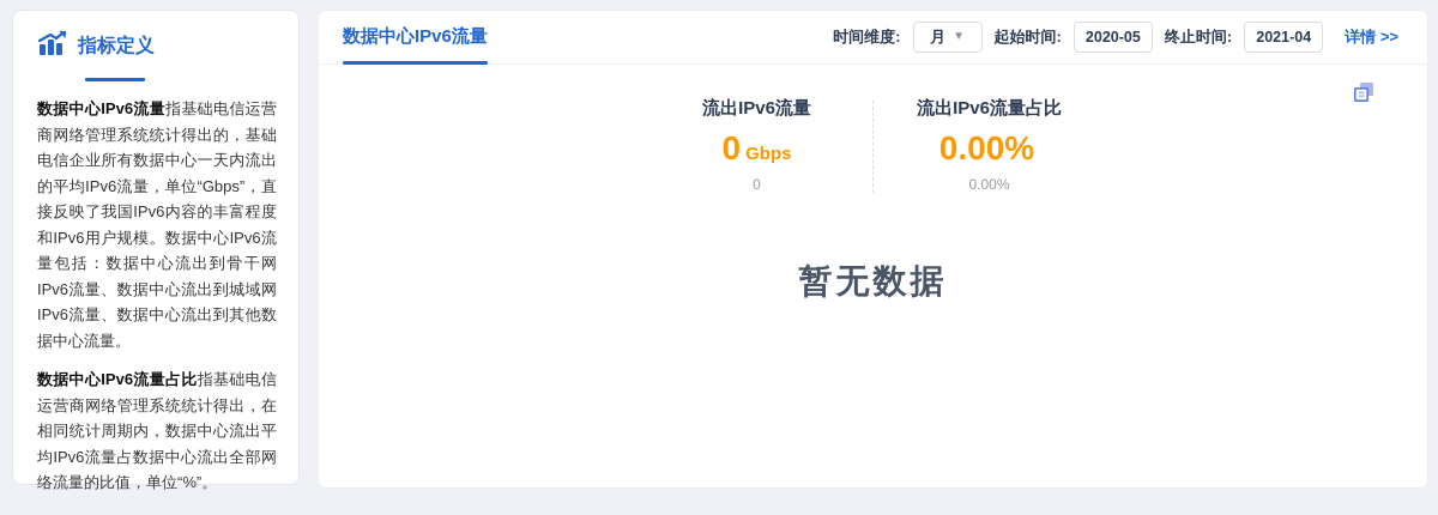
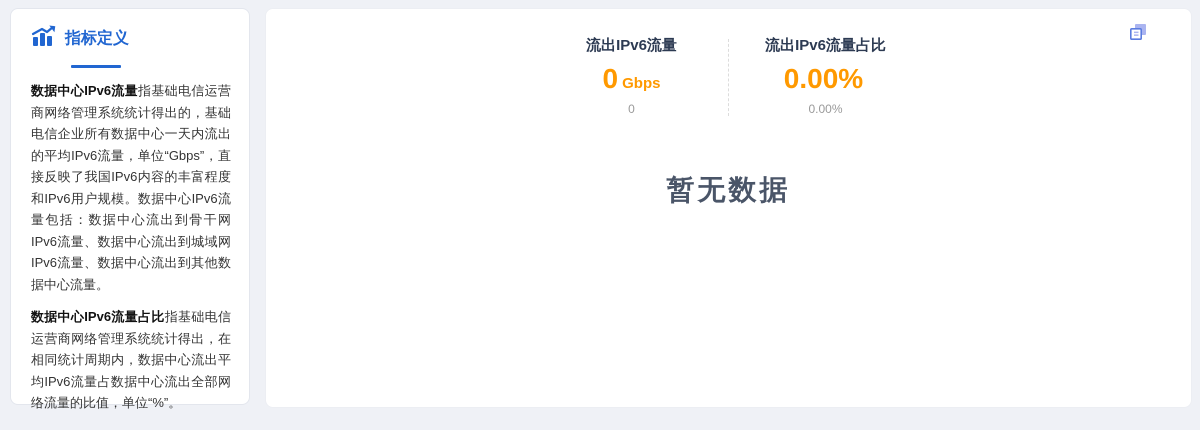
  指标定义
  数据中心IPv6流量指基础电信运营商网络管理系统统计得出的，基础电信企业所有数据中心一天内流出的平均IPv6流量，单位“Gbps”，直接反映了我国IPv6内容的丰富程度和IPv6用户规模。数据中心IPv6流量包括：数据中心流出到骨干网IPv6流量、数据中心流出到城域网IPv6流量、数据中心流出到其他数据中心流量。
  数据中心IPv6流量占比指基础电信运营商网络管理系统统计得出，在相同统计周期内，数据中心流出平均IPv6流量占数据中心流出全部网络流量的比值，单位“%”。
- 数据中心IPv6流量
- 时间维度:
- 月
- ▼
- 起始时间:
- 2020-05
- 终止时间:
- 2021-04
- 详情 >>
  流出IPv6流量
  0 Gbps
  0
  流出IPv6流量占比
  0.00%
  0.00%
  暂无数据
